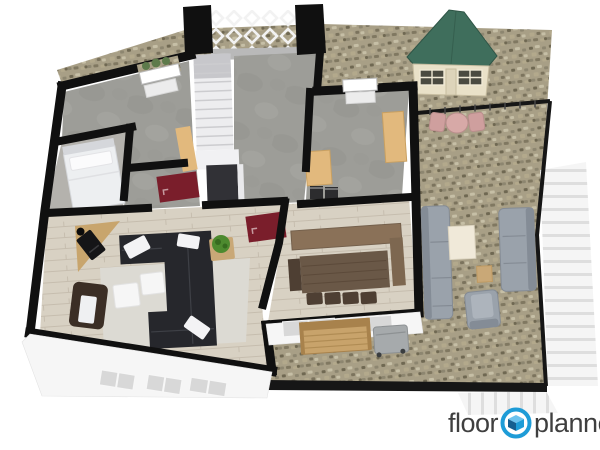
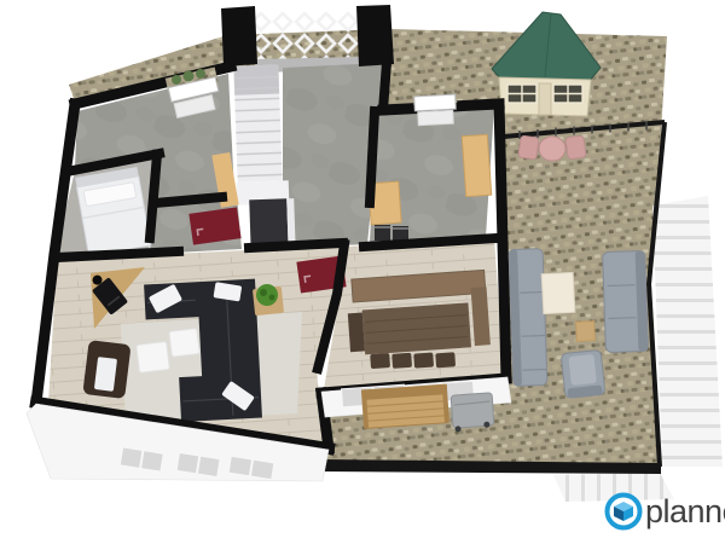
- floor
  plann
